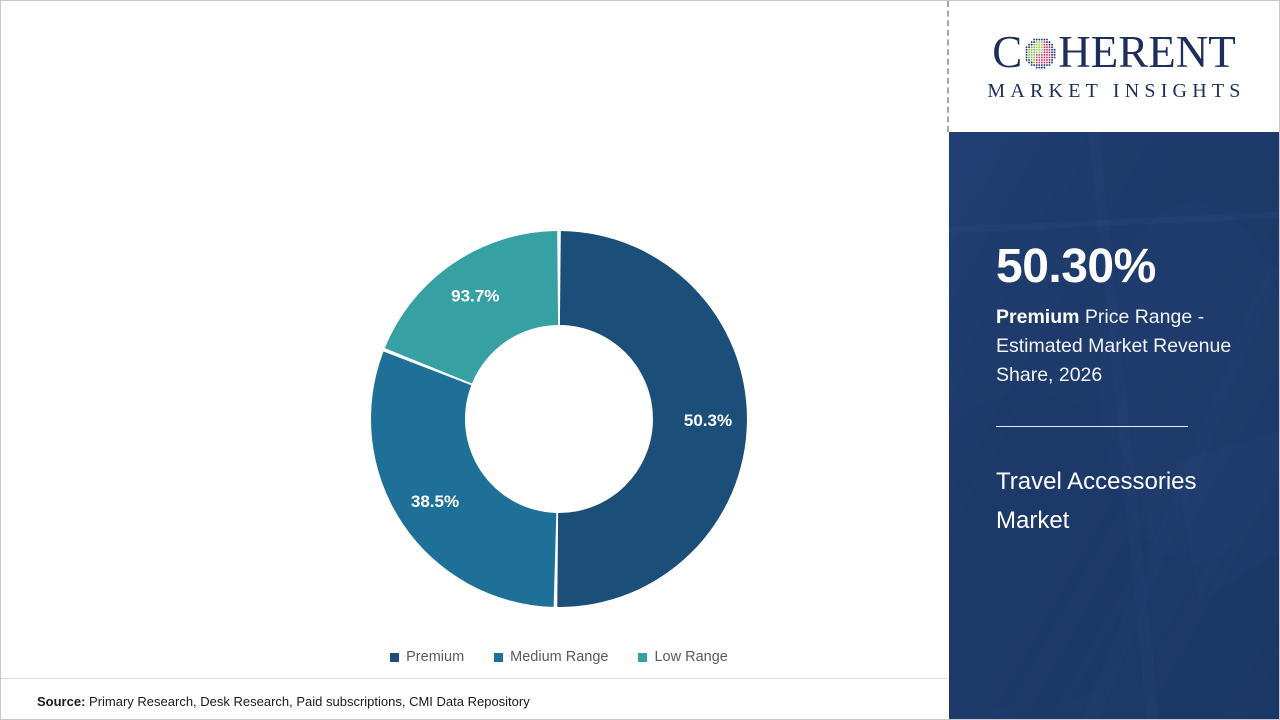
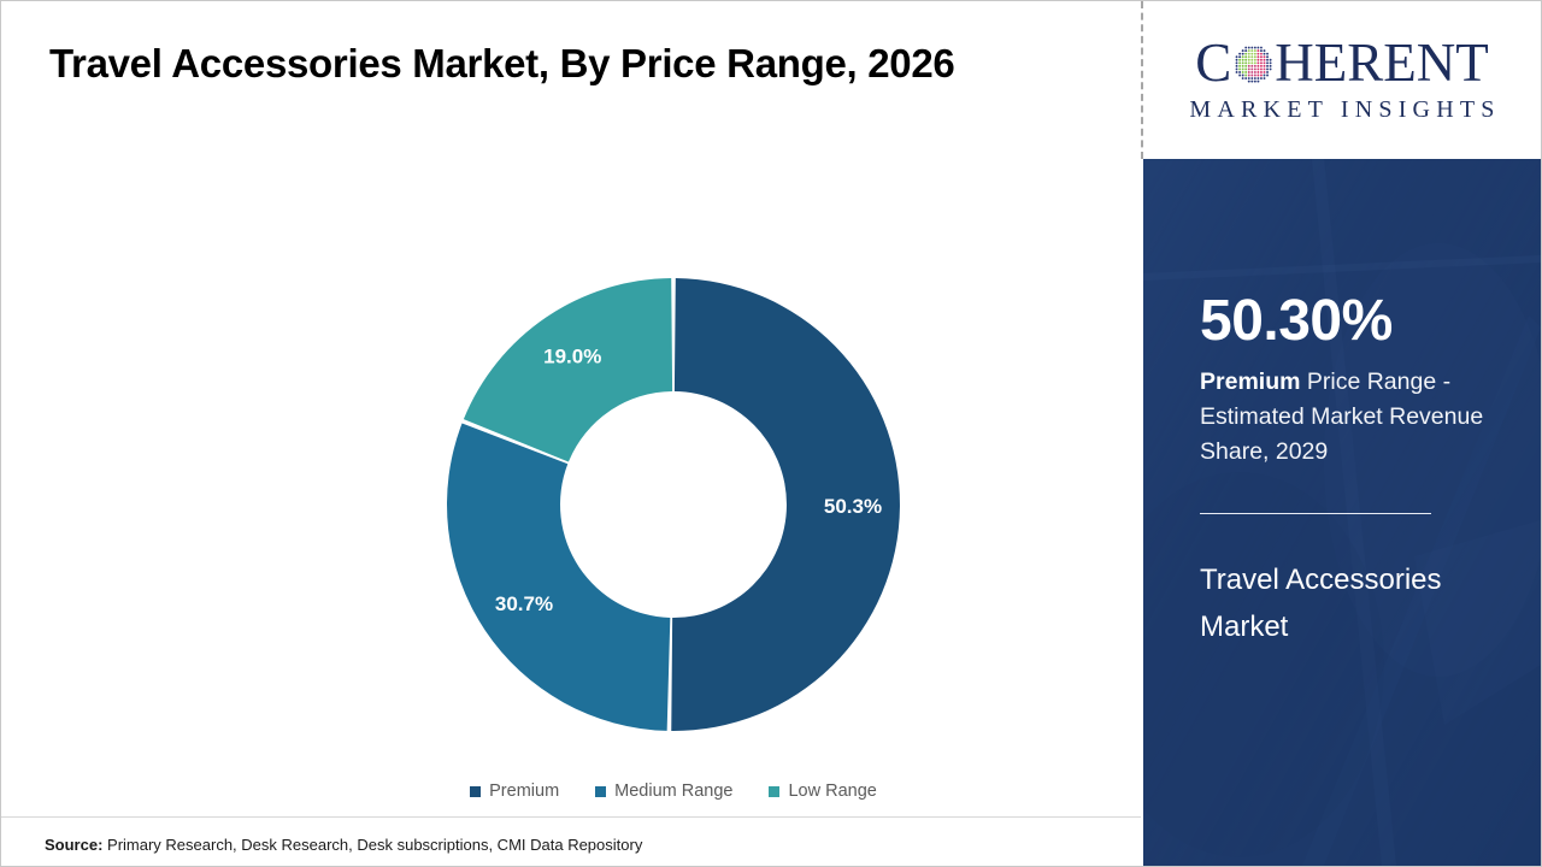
+ Travel Accessories Market, By Price Range, 2026
  50.3%
- 38.5%
+ 30.7%
- 93.7%
+ 19.0%
  Premium
  Medium Range
  Low Range
- Source: Primary Research, Desk Research, Paid subscriptions, CMI Data Repository
+ Source: Primary Research, Desk Research, Desk subscriptions, CMI Data Repository
  C
  HERENT
  MARKET INSIGHTS
  50.30%
- Premium Price Range - Estimated Market Revenue Share, 2026
+ Premium Price Range - Estimated Market Revenue Share, 2029
  Travel Accessories Market
